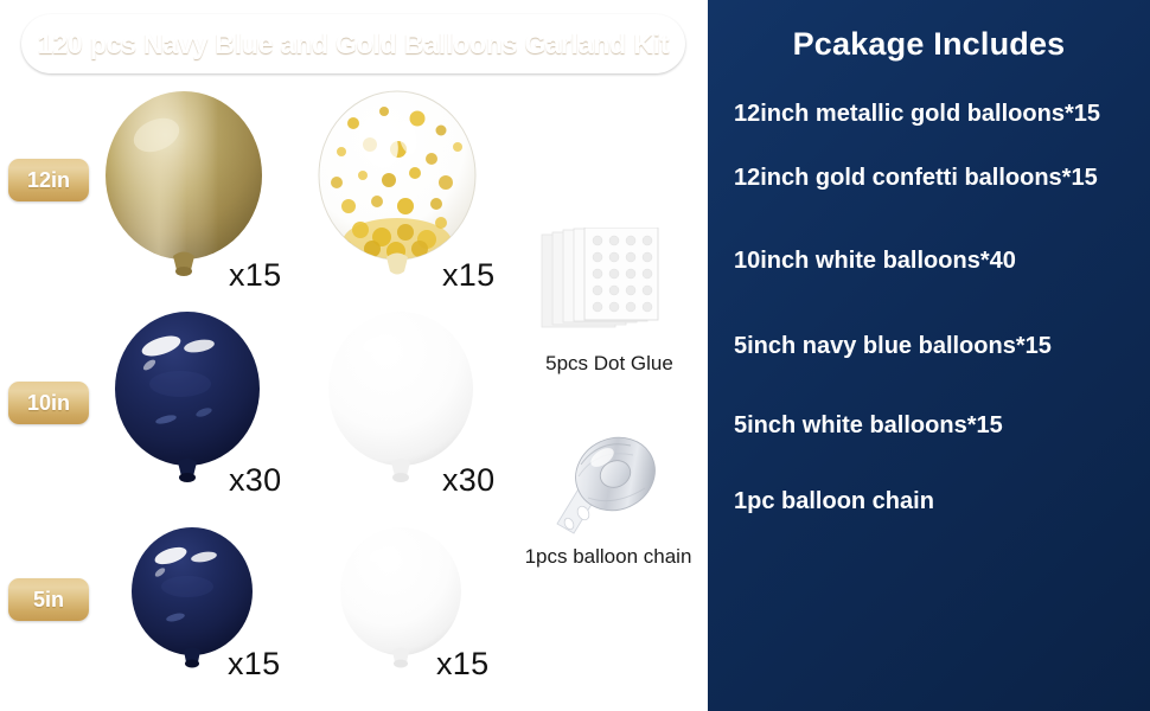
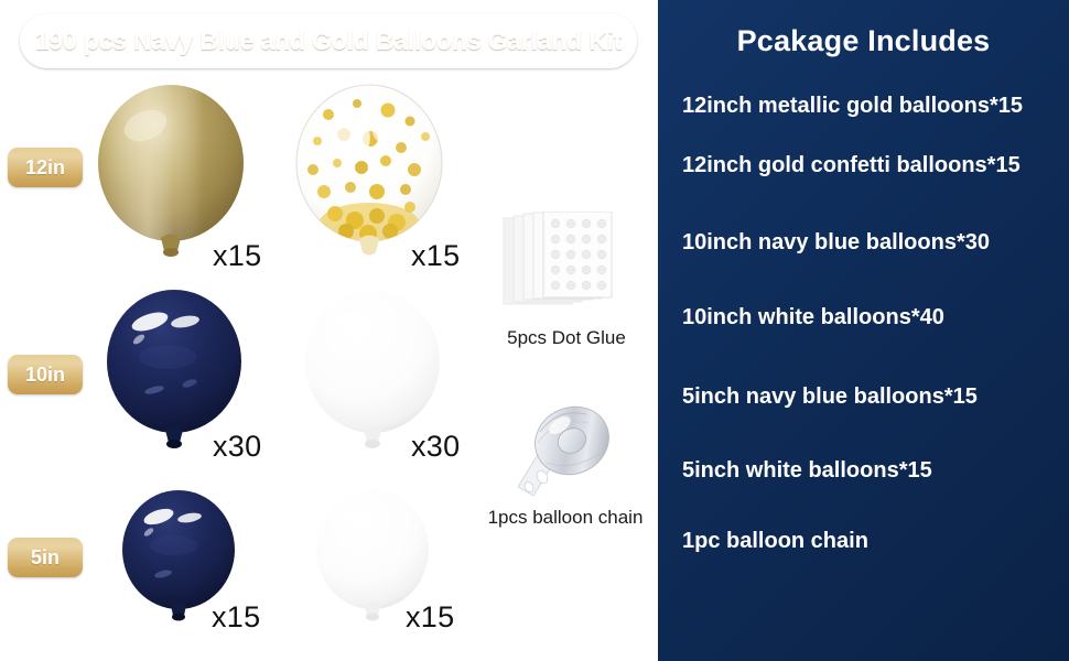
- 120 pcs Navy Blue and Gold Balloons Garland Kit
+ 190 pcs Navy Blue and Gold Balloons Garland Kit
  12in
  10in
  5in
  x15
  x15
  x30
  x30
  x15
  x15
  5pcs Dot Glue
  1pcs balloon chain
  Pcakage Includes
  12inch metallic gold balloons*15
  12inch gold confetti balloons*15
+ 10inch navy blue balloons*30
  10inch white balloons*40
  5inch navy blue balloons*15
  5inch white balloons*15
  1pc balloon chain
